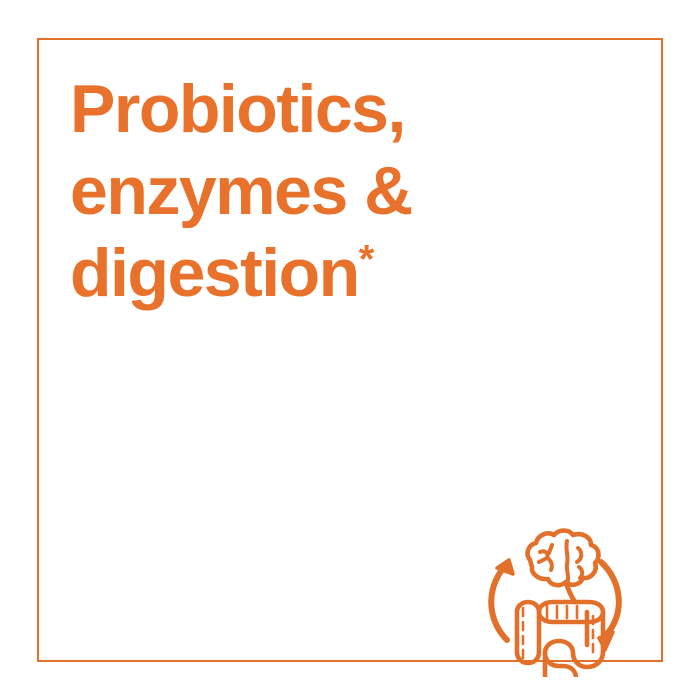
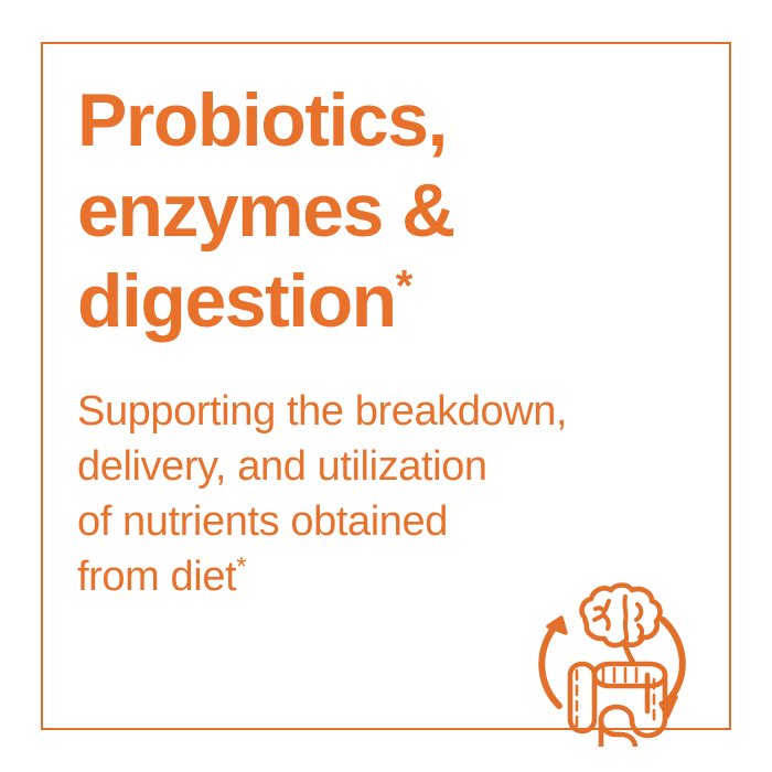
  Probiotics,
  enzymes &
  digestion*
+ Supporting the breakdown,
+ delivery, and utilization
+ of nutrients obtained
+ from diet*
